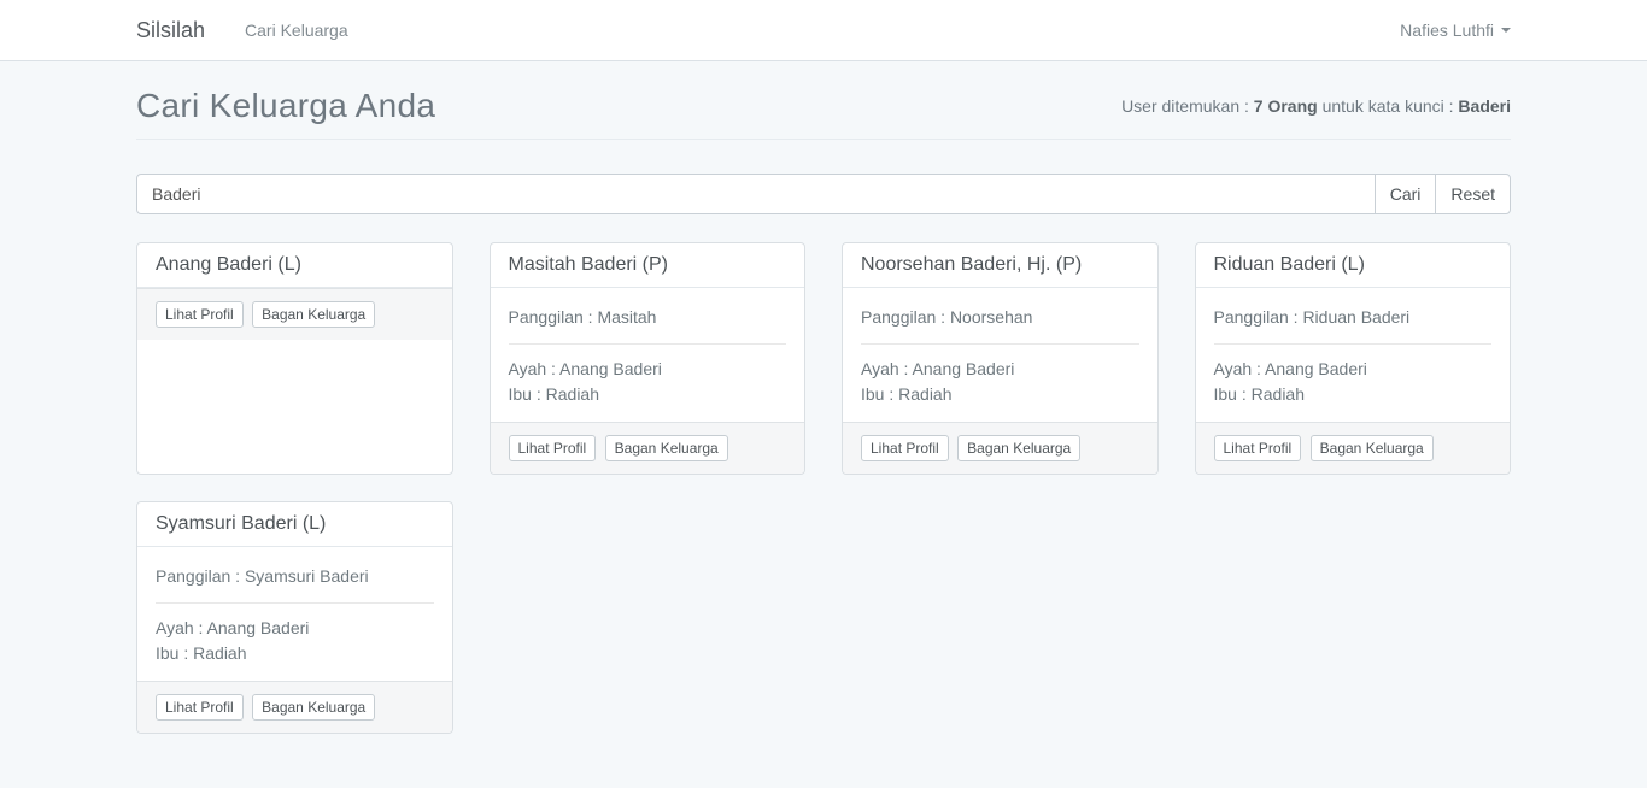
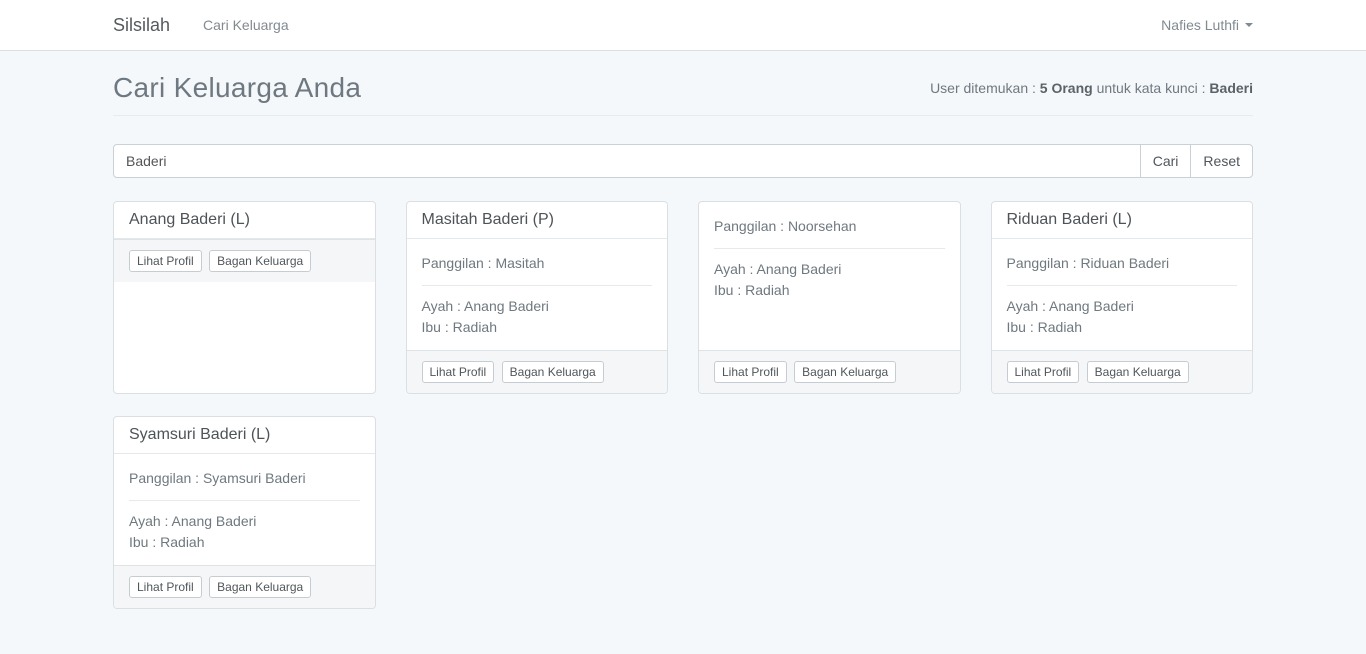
  Silsilah
  Cari Keluarga
  Nafies Luthfi
  Cari Keluarga Anda
- User ditemukan : 7 Orang untuk kata kunci : Baderi
+ User ditemukan : 5 Orang untuk kata kunci : Baderi
  Baderi
  Cari
  Reset
  Anang Baderi (L)
  Lihat Profil Bagan Keluarga
  Masitah Baderi (P)
  Panggilan : Masitah
  Ayah : Anang Baderi
  Ibu : Radiah
  Lihat Profil Bagan Keluarga
- Noorsehan Baderi, Hj. (P)
  Panggilan : Noorsehan
  Ayah : Anang Baderi
  Ibu : Radiah
  Lihat Profil Bagan Keluarga
  Riduan Baderi (L)
  Panggilan : Riduan Baderi
  Ayah : Anang Baderi
  Ibu : Radiah
  Lihat Profil Bagan Keluarga
  Syamsuri Baderi (L)
  Panggilan : Syamsuri Baderi
  Ayah : Anang Baderi
  Ibu : Radiah
  Lihat Profil Bagan Keluarga
